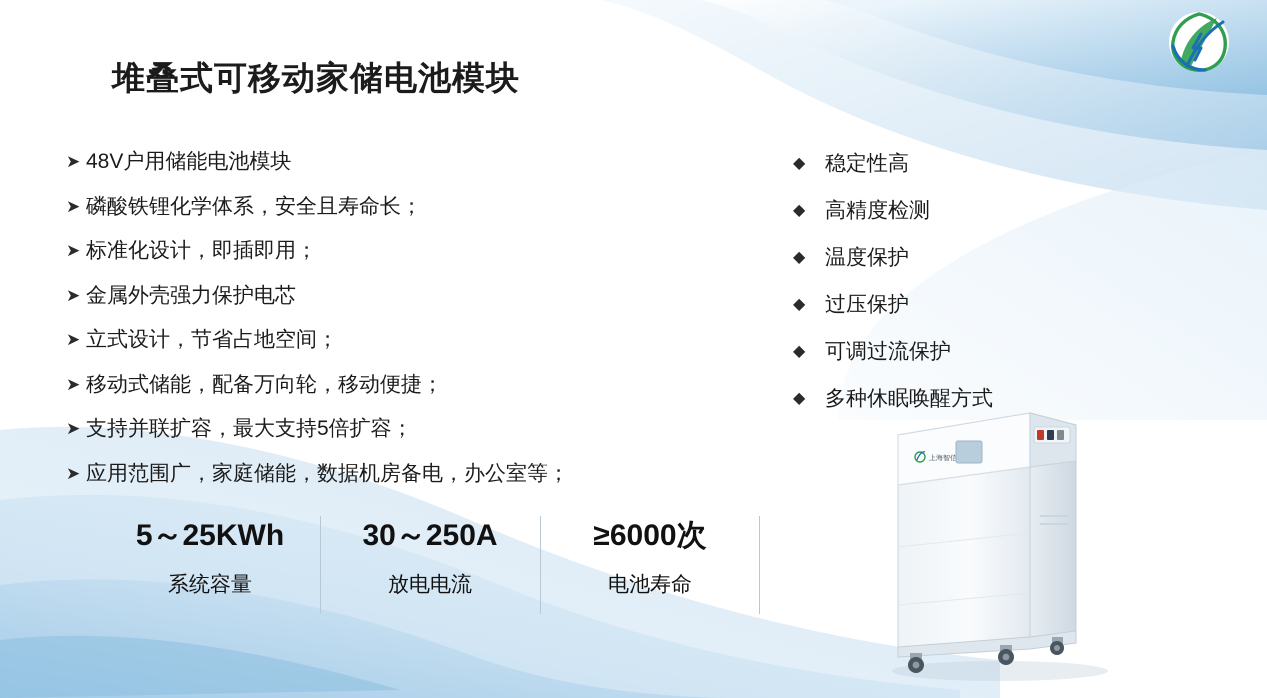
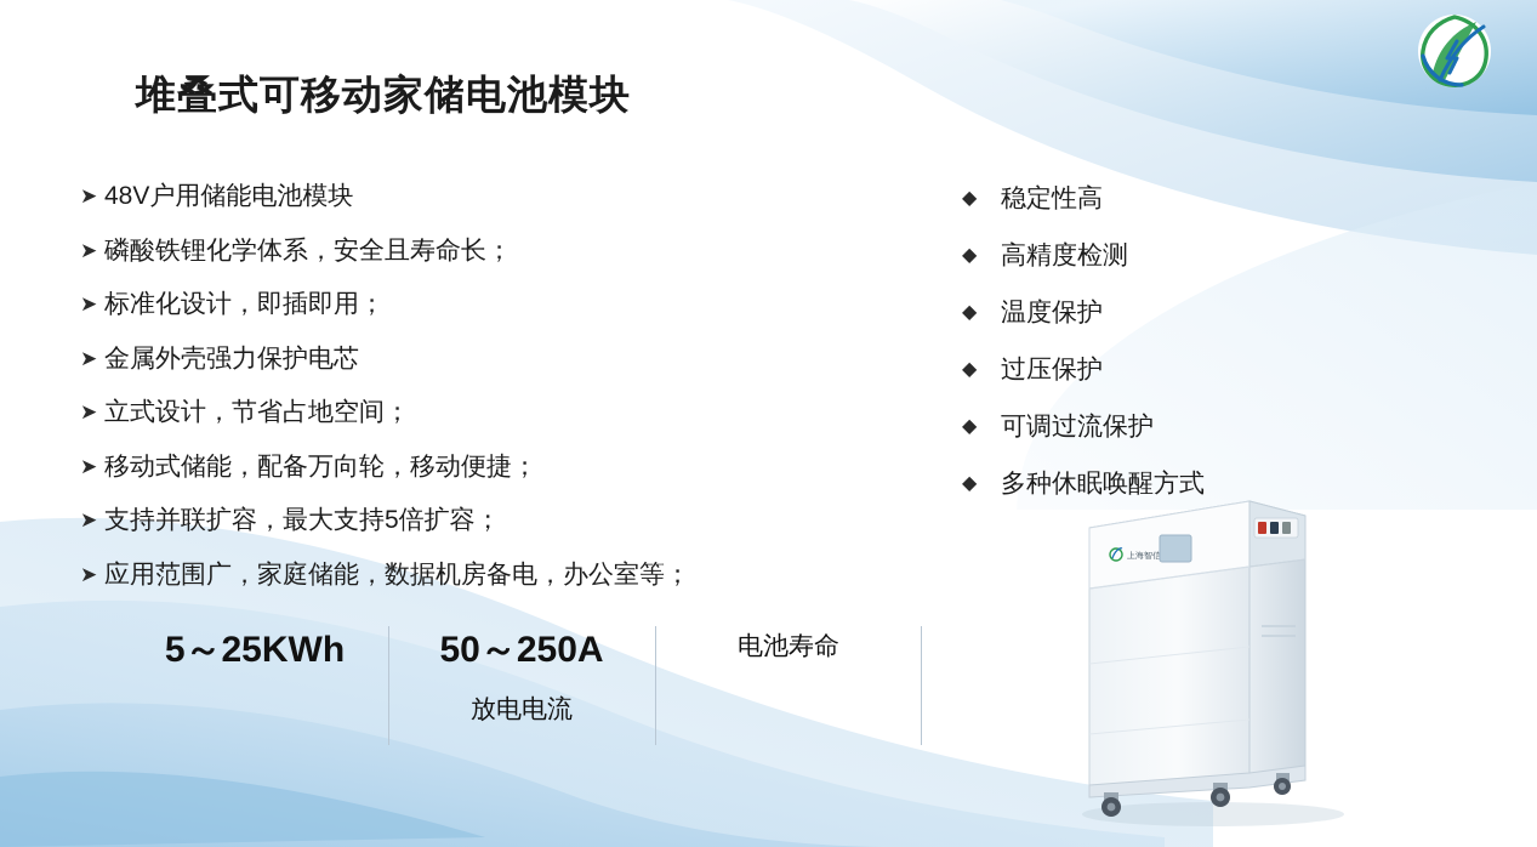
  堆叠式可移动家储电池模块
  ➤
  48V户用储能电池模块
  ➤
  磷酸铁锂化学体系，安全且寿命长；
  ➤
  标准化设计，即插即用；
  ➤
  金属外壳强力保护电芯
  ➤
  立式设计，节省占地空间；
  ➤
  移动式储能，配备万向轮，移动便捷；
  ➤
  支持并联扩容，最大支持5倍扩容；
  ➤
  应用范围广，家庭储能，数据机房备电，办公室等；
  ◆
  稳定性高
  ◆
  高精度检测
  ◆
  温度保护
  ◆
  过压保护
  ◆
  可调过流保护
  ◆
  多种休眠唤醒方式
  5～25KWh
- 系统容量
- 30～250A
+ 50～250A
  放电电流
- ≥6000次
  电池寿命
